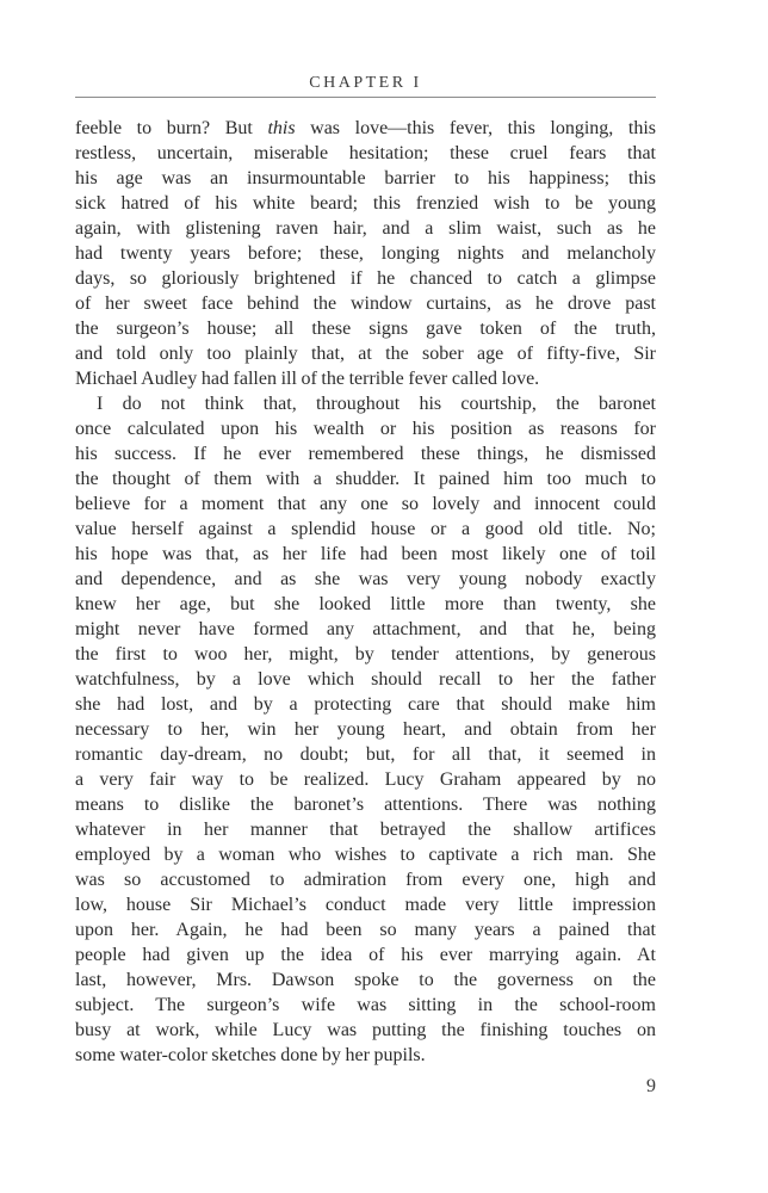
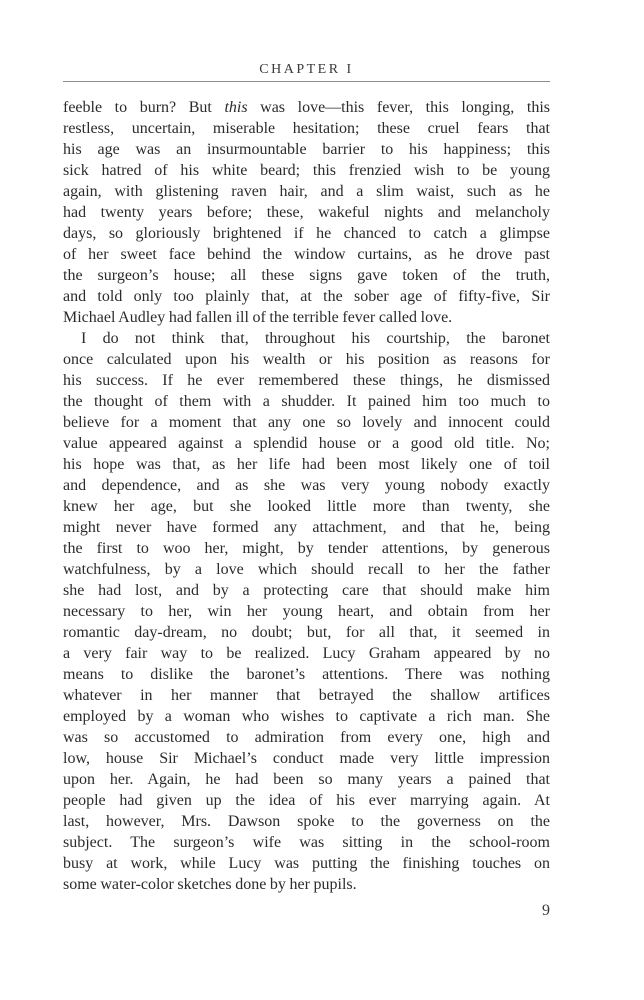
  CHAPTER I
  feeble to burn? But this was love—this fever, this longing, this
  restless, uncertain, miserable hesitation; these cruel fears that
  his age was an insurmountable barrier to his happiness; this
  sick hatred of his white beard; this frenzied wish to be young
  again, with glistening raven hair, and a slim waist, such as he
- had twenty years before; these, longing nights and melancholy
+ had twenty years before; these, wakeful nights and melancholy
  days, so gloriously brightened if he chanced to catch a glimpse
  of her sweet face behind the window curtains, as he drove past
  the surgeon’s house; all these signs gave token of the truth,
  and told only too plainly that, at the sober age of fifty-five, Sir
  Michael Audley had fallen ill of the terrible fever called love.
  I do not think that, throughout his courtship, the baronet
  once calculated upon his wealth or his position as reasons for
  his success. If he ever remembered these things, he dismissed
  the thought of them with a shudder. It pained him too much to
  believe for a moment that any one so lovely and innocent could
- value herself against a splendid house or a good old title. No;
+ value appeared against a splendid house or a good old title. No;
  his hope was that, as her life had been most likely one of toil
  and dependence, and as she was very young nobody exactly
  knew her age, but she looked little more than twenty, she
  might never have formed any attachment, and that he, being
  the first to woo her, might, by tender attentions, by generous
  watchfulness, by a love which should recall to her the father
  she had lost, and by a protecting care that should make him
  necessary to her, win her young heart, and obtain from her
  romantic day-dream, no doubt; but, for all that, it seemed in
  a very fair way to be realized. Lucy Graham appeared by no
  means to dislike the baronet’s attentions. There was nothing
  whatever in her manner that betrayed the shallow artifices
  employed by a woman who wishes to captivate a rich man. She
  was so accustomed to admiration from every one, high and
  low, house Sir Michael’s conduct made very little impression
  upon her. Again, he had been so many years a pained that
  people had given up the idea of his ever marrying again. At
  last, however, Mrs. Dawson spoke to the governess on the
  subject. The surgeon’s wife was sitting in the school-room
  busy at work, while Lucy was putting the finishing touches on
  some water-color sketches done by her pupils.
  9
